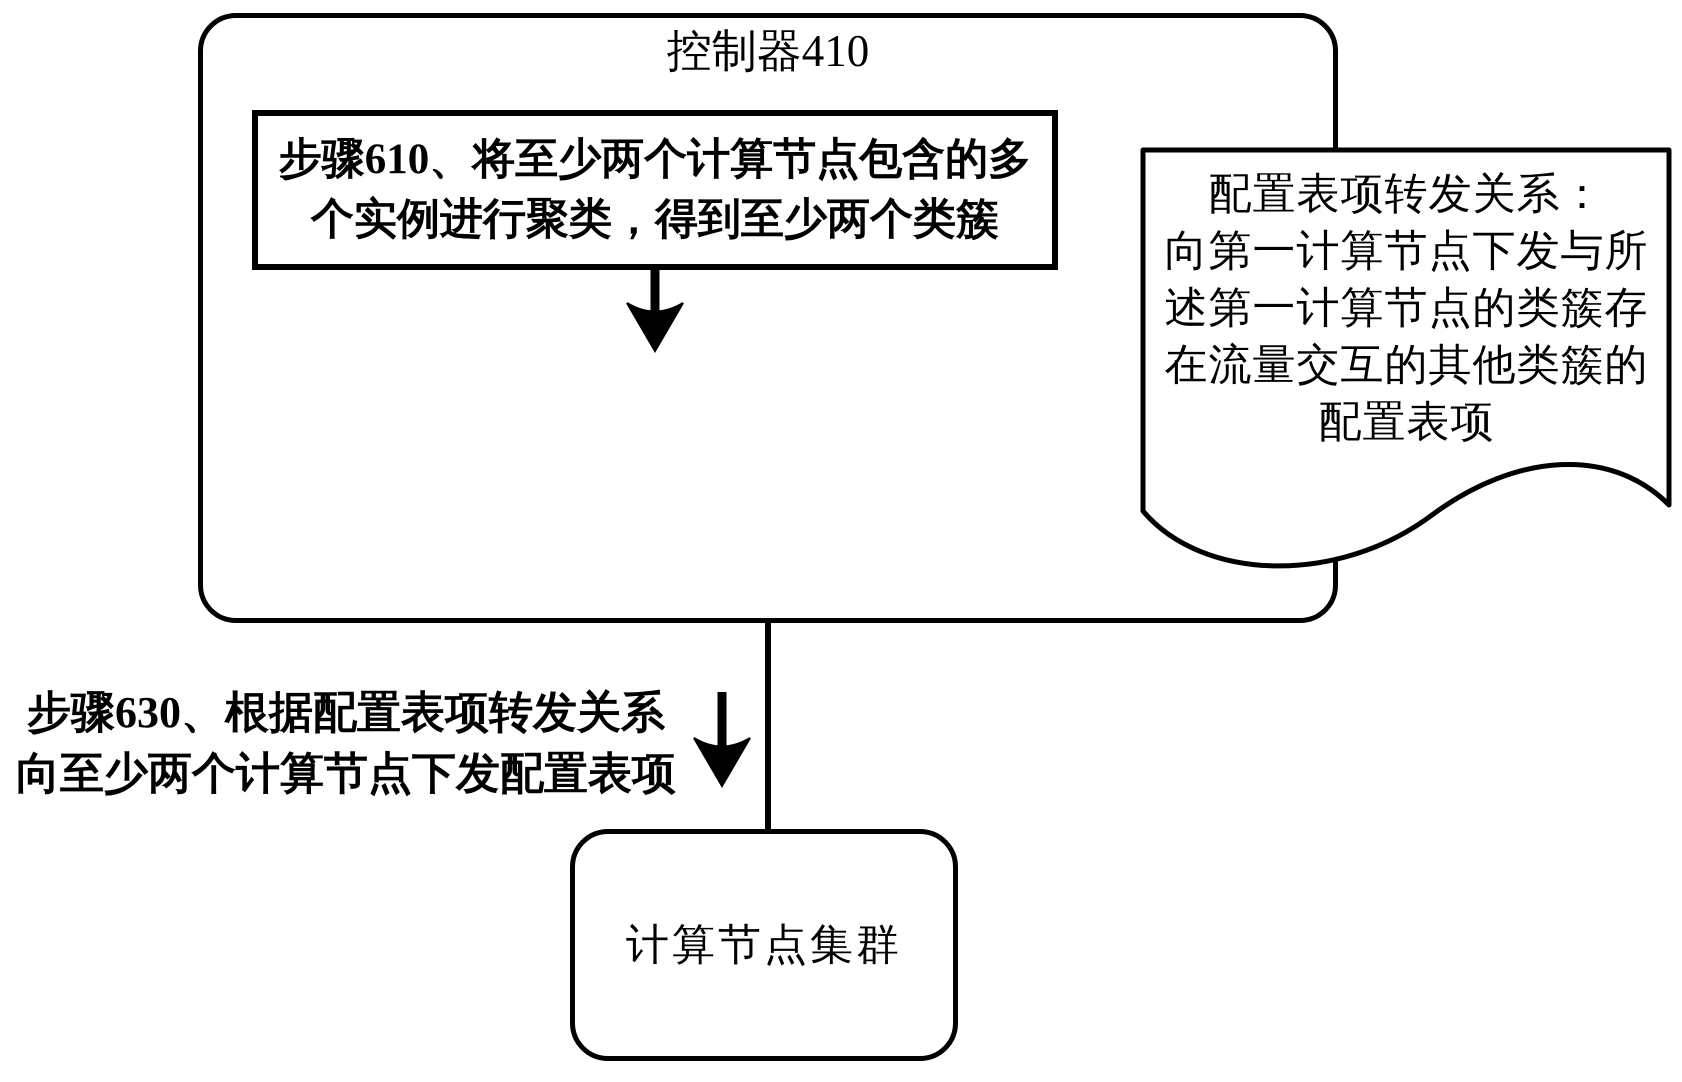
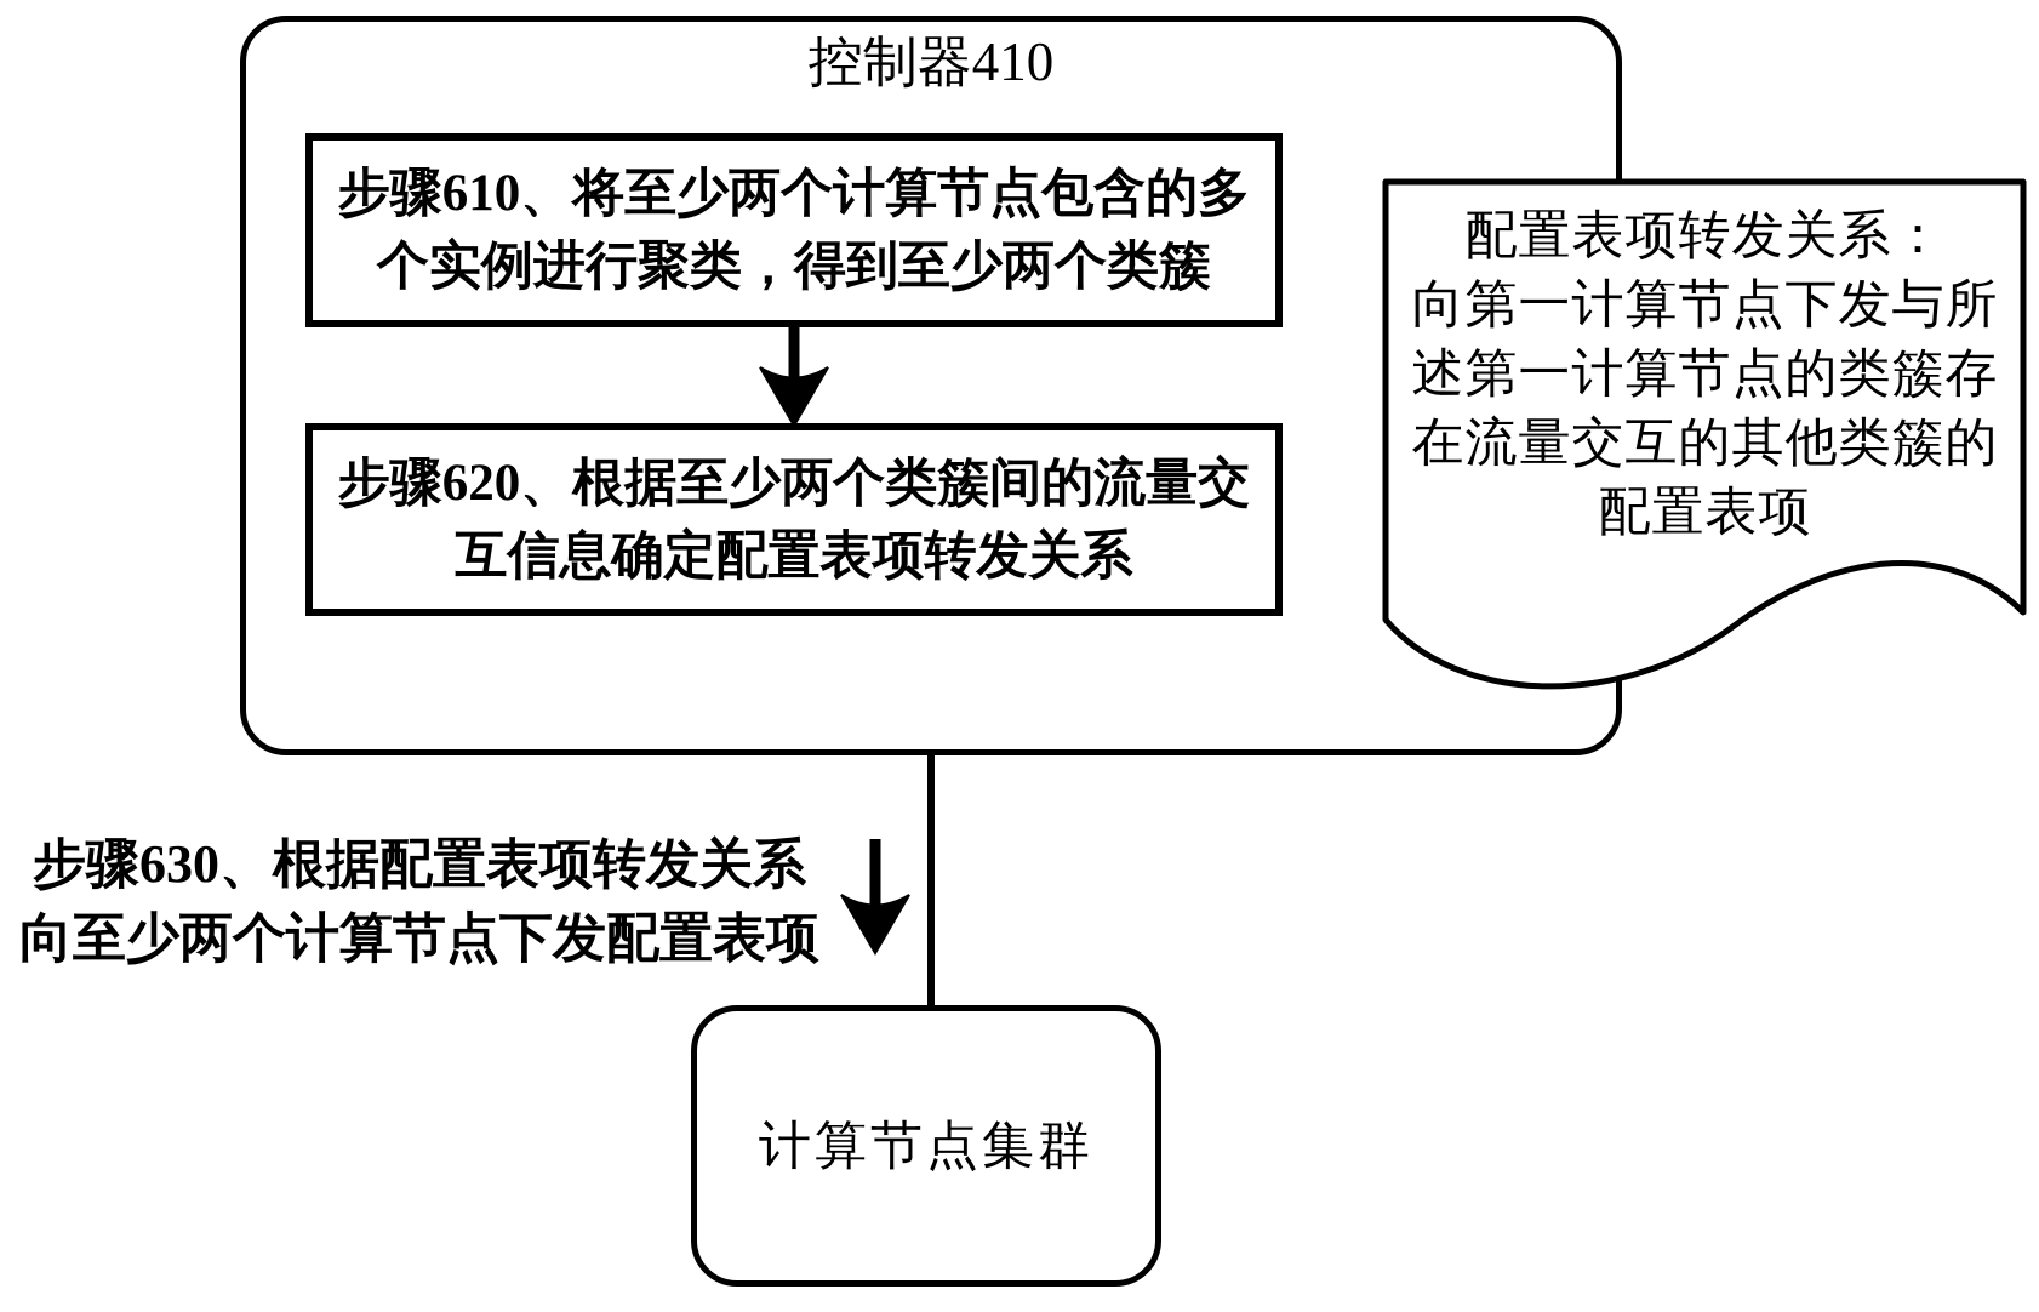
  控制器410
  步骤610、将至少两个计算节点包含的多
  个实例进行聚类，得到至少两个类簇
+ 步骤620、根据至少两个类簇间的流量交
+ 互信息确定配置表项转发关系
  配置表项转发关系：
  向第一计算节点下发与所
  述第一计算节点的类簇存
  在流量交互的其他类簇的
  配置表项
  步骤630、根据配置表项转发关系
  向至少两个计算节点下发配置表项
  计算节点集群
